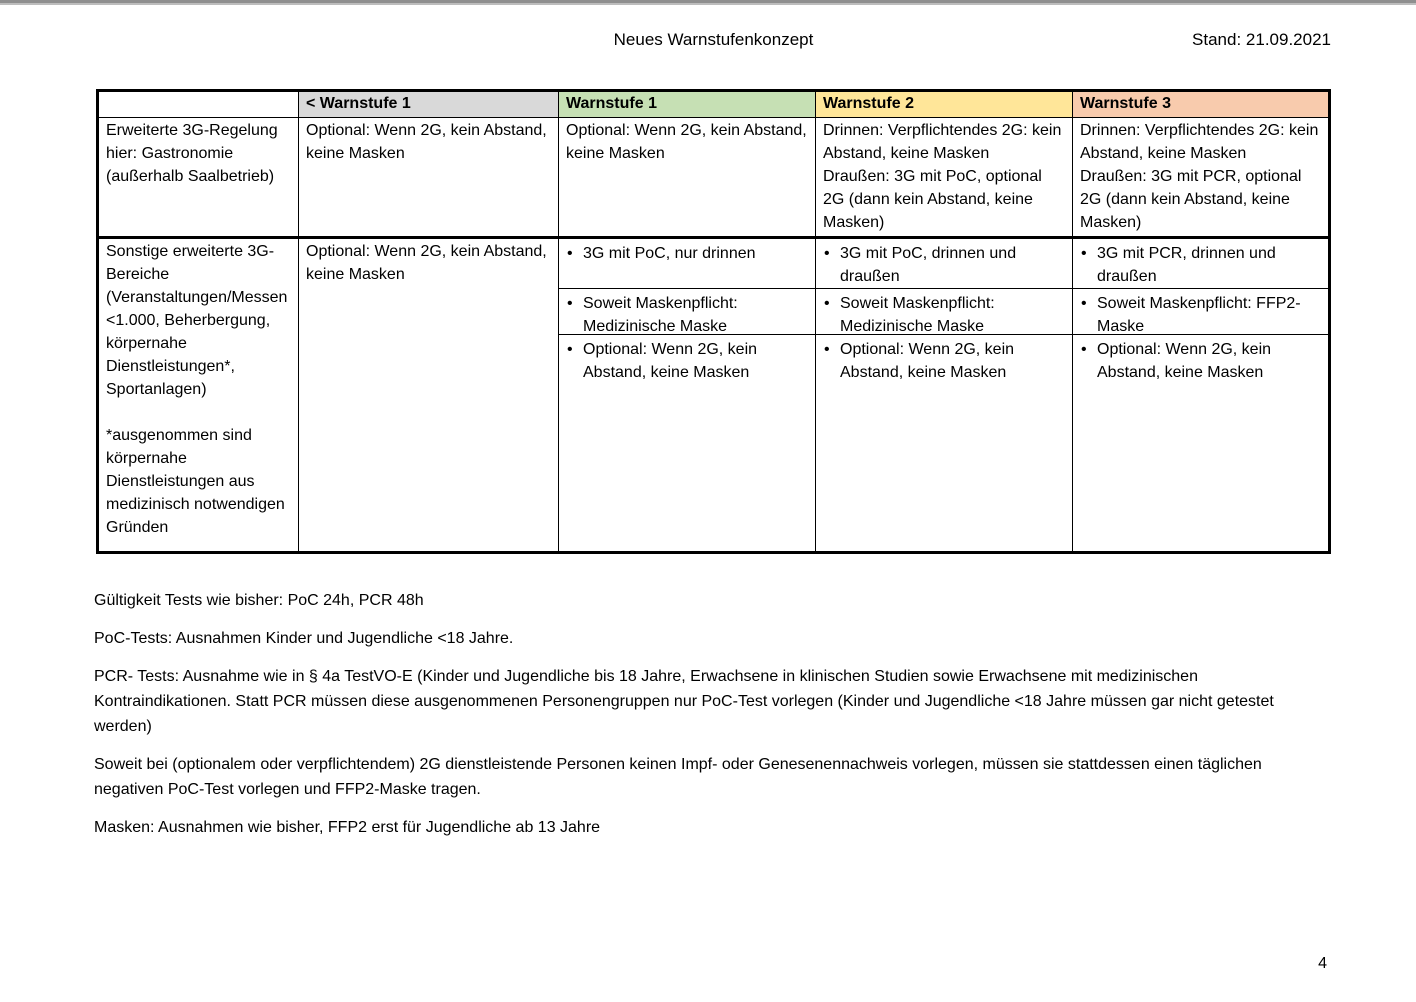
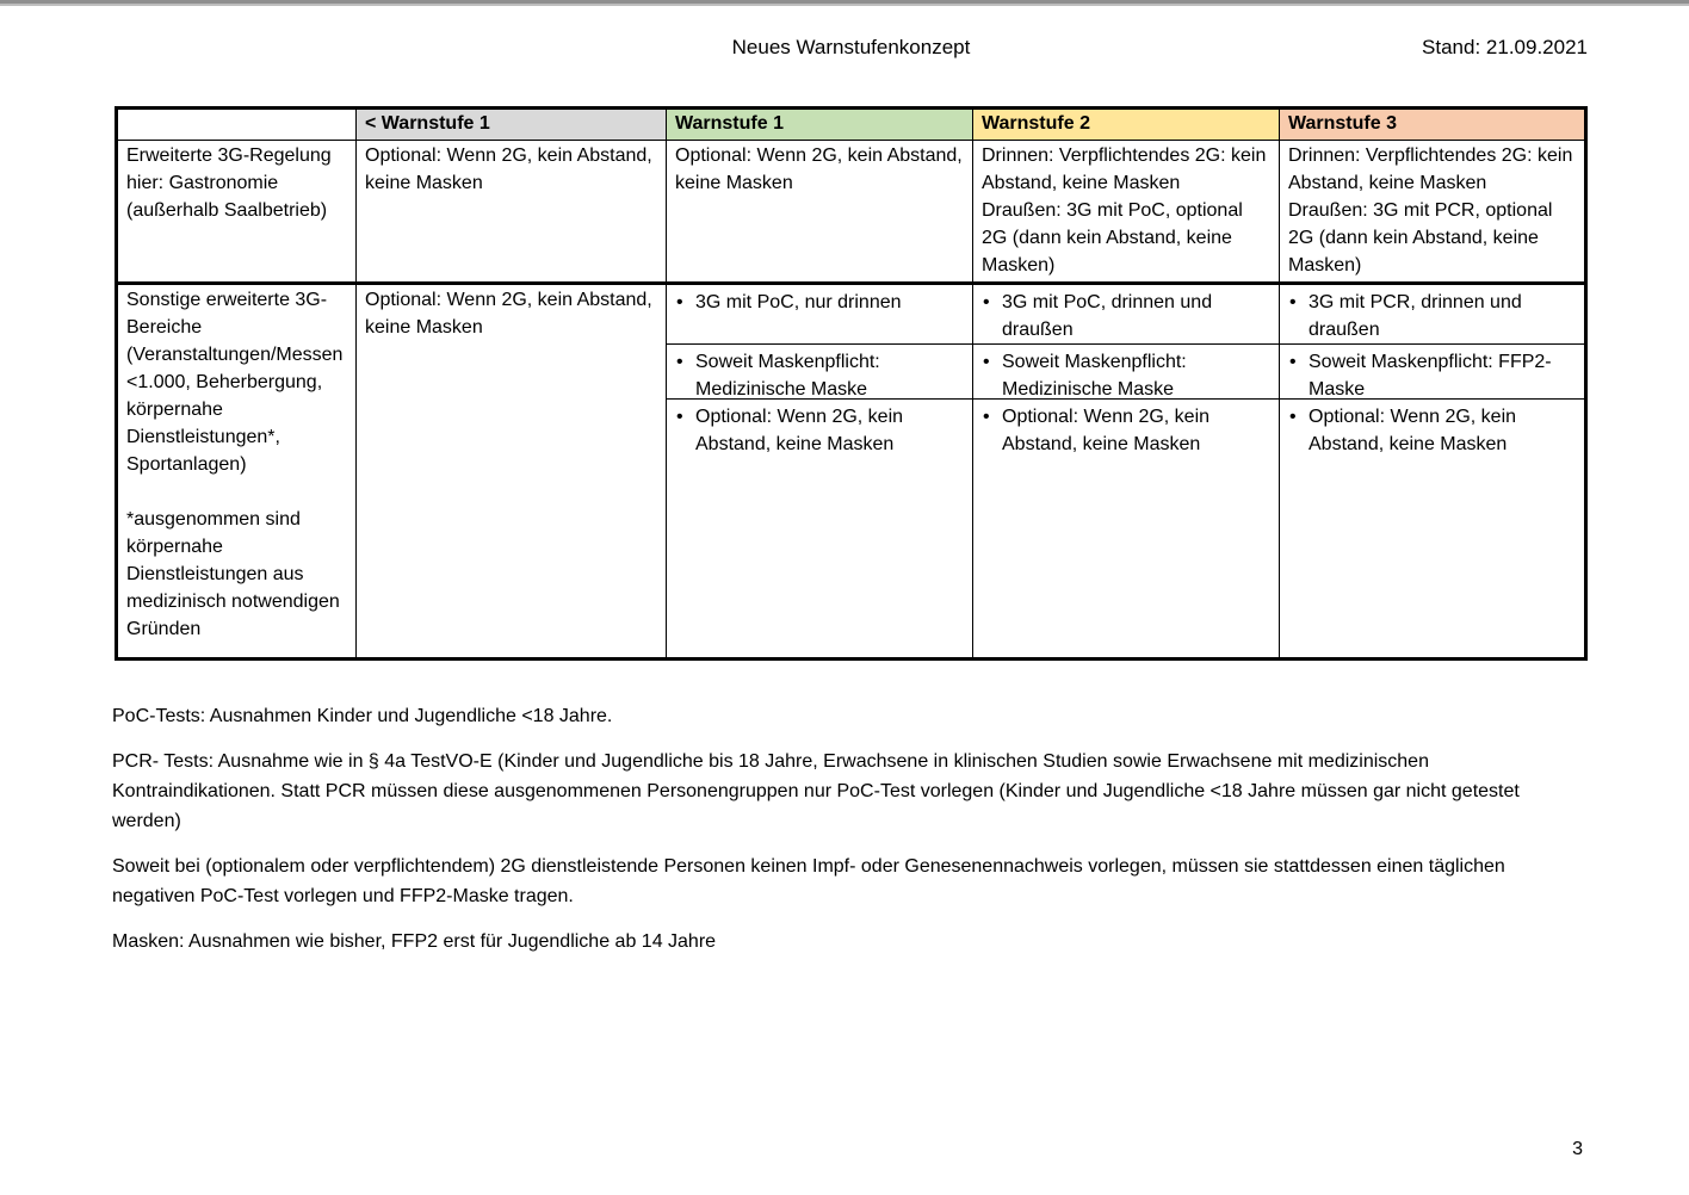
  Neues Warnstufenkonzept
  Stand: 21.09.2021
  < Warnstufe 1
  Warnstufe 1
  Warnstufe 2
  Warnstufe 3
  Erweiterte 3G-Regelung hier: Gastronomie (außerhalb Saalbetrieb)
  Optional: Wenn 2G, kein Abstand, keine Masken
  Optional: Wenn 2G, kein Abstand, keine Masken
  Drinnen: Verpflichtendes 2G: kein Abstand, keine Masken
  Draußen: 3G mit PoC, optional 2G (dann kein Abstand, keine Masken)
  Drinnen: Verpflichtendes 2G: kein Abstand, keine Masken
  Draußen: 3G mit PCR, optional 2G (dann kein Abstand, keine Masken)
  Sonstige erweiterte 3G-Bereiche (Veranstaltungen/Messen <1.000, Beherbergung, körpernahe Dienstleistungen*, Sportanlagen)
  *ausgenommen sind körpernahe Dienstleistungen aus medizinisch notwendigen Gründen
  Optional: Wenn 2G, kein Abstand, keine Masken
  •
  3G mit PoC, nur drinnen
  •
  Soweit Maskenpflicht: Medizinische Maske
  •
  Optional: Wenn 2G, kein Abstand, keine Masken
  •
  3G mit PoC, drinnen und draußen
  •
  Soweit Maskenpflicht: Medizinische Maske
  •
  Optional: Wenn 2G, kein Abstand, keine Masken
  •
  3G mit PCR, drinnen und draußen
  •
  Soweit Maskenpflicht: FFP2-Maske
  •
  Optional: Wenn 2G, kein Abstand, keine Masken
- Gültigkeit Tests wie bisher: PoC 24h, PCR 48h
  PoC-Tests: Ausnahmen Kinder und Jugendliche <18 Jahre.
  PCR- Tests: Ausnahme wie in § 4a TestVO-E (Kinder und Jugendliche bis 18 Jahre, Erwachsene in klinischen Studien sowie Erwachsene mit medizinischen Kontraindikationen. Statt PCR müssen diese ausgenommenen Personengruppen nur PoC-Test vorlegen (Kinder und Jugendliche <18 Jahre müssen gar nicht getestet werden)
  Soweit bei (optionalem oder verpflichtendem) 2G dienstleistende Personen keinen Impf- oder Genesenennachweis vorlegen, müssen sie stattdessen einen täglichen negativen PoC-Test vorlegen und FFP2-Maske tragen.
- Masken: Ausnahmen wie bisher, FFP2 erst für Jugendliche ab 13 Jahre
+ Masken: Ausnahmen wie bisher, FFP2 erst für Jugendliche ab 14 Jahre
- 4
+ 3
